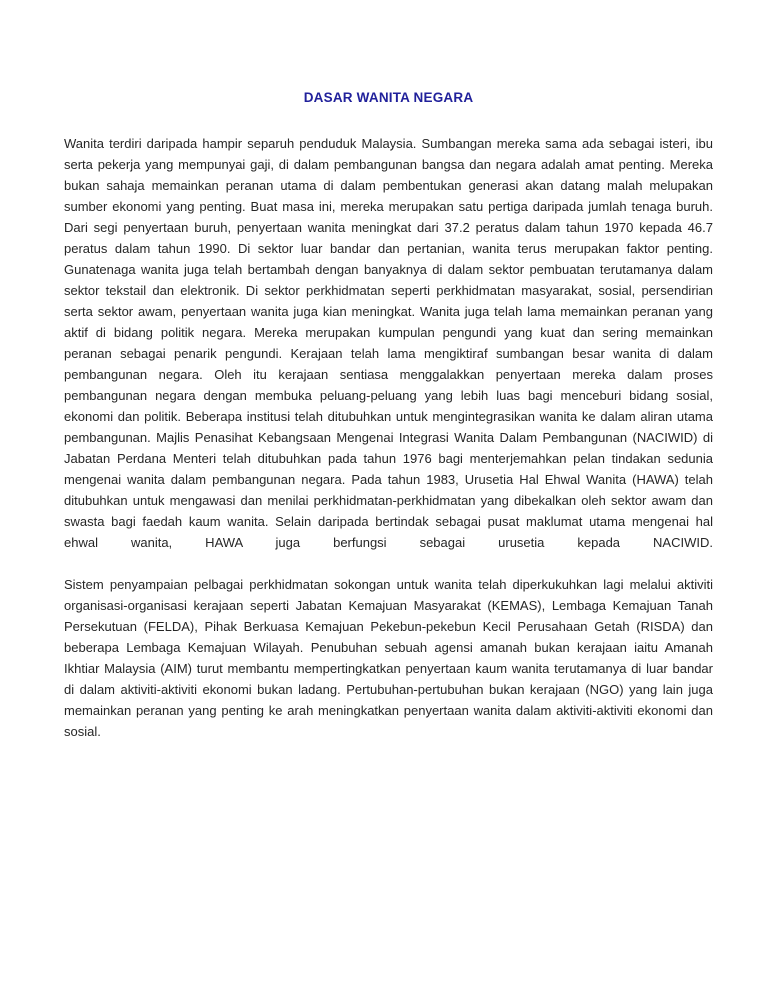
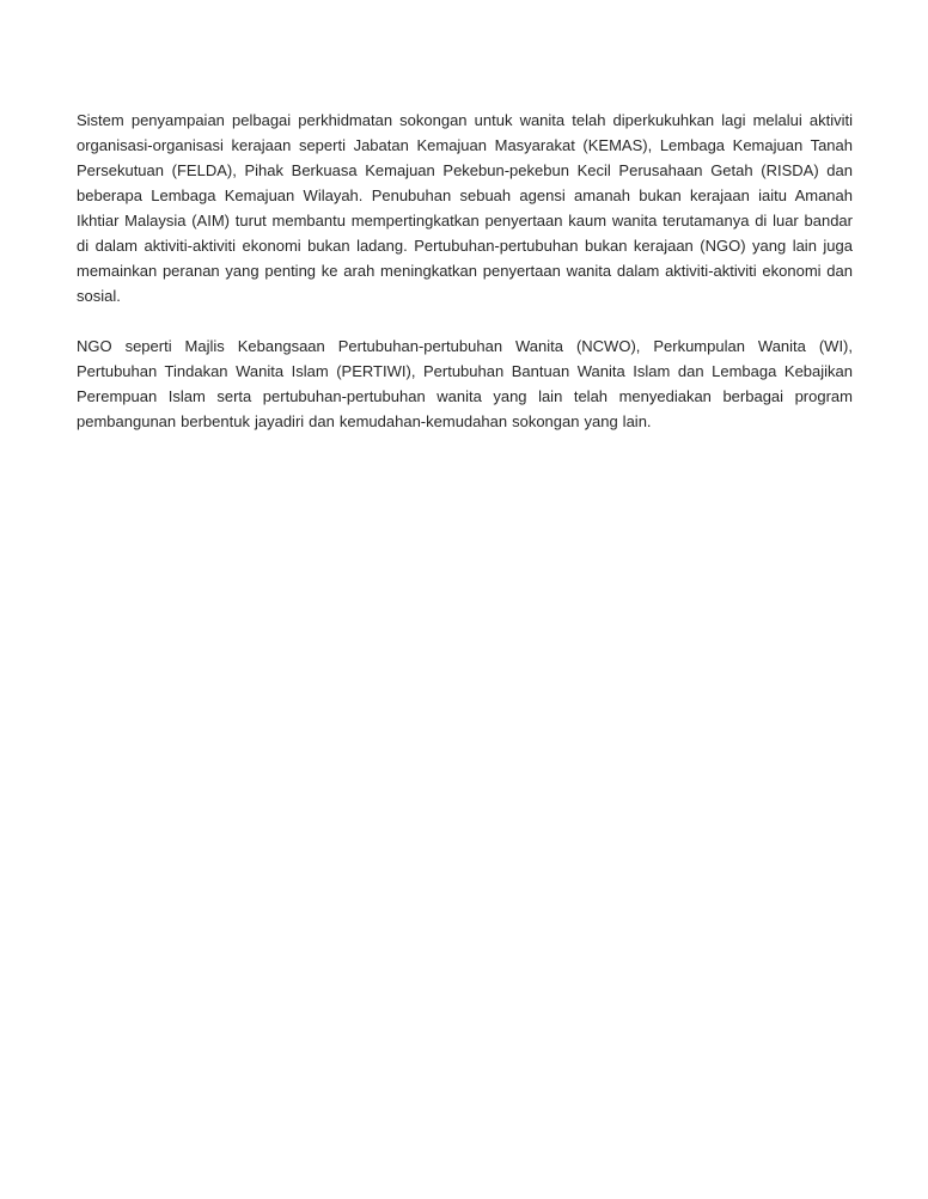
- DASAR WANITA NEGARA
- Wanita terdiri daripada hampir separuh penduduk Malaysia. Sumbangan mereka sama ada sebagai isteri, ibu serta pekerja yang mempunyai gaji, di dalam pembangunan bangsa dan negara adalah amat penting. Mereka bukan sahaja memainkan peranan utama di dalam pembentukan generasi akan datang malah melupakan sumber ekonomi yang penting. Buat masa ini, mereka merupakan satu pertiga daripada jumlah tenaga buruh. Dari segi penyertaan buruh, penyertaan wanita meningkat dari 37.2 peratus dalam tahun 1970 kepada 46.7 peratus dalam tahun 1990. Di sektor luar bandar dan pertanian, wanita terus merupakan faktor penting. Gunatenaga wanita juga telah bertambah dengan banyaknya di dalam sektor pembuatan terutamanya dalam sektor tekstail dan elektronik. Di sektor perkhidmatan seperti perkhidmatan masyarakat, sosial, persendirian serta sektor awam, penyertaan wanita juga kian meningkat. Wanita juga telah lama memainkan peranan yang aktif di bidang politik negara. Mereka merupakan kumpulan pengundi yang kuat dan sering memainkan peranan sebagai penarik pengundi. Kerajaan telah lama mengiktiraf sumbangan besar wanita di dalam pembangunan negara. Oleh itu kerajaan sentiasa menggalakkan penyertaan mereka dalam proses pembangunan negara dengan membuka peluang-peluang yang lebih luas bagi menceburi bidang sosial, ekonomi dan politik. Beberapa institusi telah ditubuhkan untuk mengintegrasikan wanita ke dalam aliran utama pembangunan. Majlis Penasihat Kebangsaan Mengenai Integrasi Wanita Dalam Pembangunan (NACIWID) di Jabatan Perdana Menteri telah ditubuhkan pada tahun 1976 bagi menterjemahkan pelan tindakan sedunia mengenai wanita dalam pembangunan negara. Pada tahun 1983, Urusetia Hal Ehwal Wanita (HAWA) telah ditubuhkan untuk mengawasi dan menilai perkhidmatan-perkhidmatan yang dibekalkan oleh sektor awam dan swasta bagi faedah kaum wanita. Selain daripada bertindak sebagai pusat maklumat utama mengenai hal ehwal wanita, HAWA juga berfungsi sebagai urusetia kepada NACIWID.
  Sistem penyampaian pelbagai perkhidmatan sokongan untuk wanita telah diperkukuhkan lagi melalui aktiviti organisasi-organisasi kerajaan seperti Jabatan Kemajuan Masyarakat (KEMAS), Lembaga Kemajuan Tanah Persekutuan (FELDA), Pihak Berkuasa Kemajuan Pekebun-pekebun Kecil Perusahaan Getah (RISDA) dan beberapa Lembaga Kemajuan Wilayah. Penubuhan sebuah agensi amanah bukan kerajaan iaitu Amanah Ikhtiar Malaysia (AIM) turut membantu mempertingkatkan penyertaan kaum wanita terutamanya di luar bandar di dalam aktiviti-aktiviti ekonomi bukan ladang. Pertubuhan-pertubuhan bukan kerajaan (NGO) yang lain juga memainkan peranan yang penting ke arah meningkatkan penyertaan wanita dalam aktiviti-aktiviti ekonomi dan sosial.
+ NGO seperti Majlis Kebangsaan Pertubuhan-pertubuhan Wanita (NCWO), Perkumpulan Wanita (WI), Pertubuhan Tindakan Wanita Islam (PERTIWI), Pertubuhan Bantuan Wanita Islam dan Lembaga Kebajikan Perempuan Islam serta pertubuhan-pertubuhan wanita yang lain telah menyediakan berbagai program pembangunan berbentuk jayadiri dan kemudahan-kemudahan sokongan yang lain.
